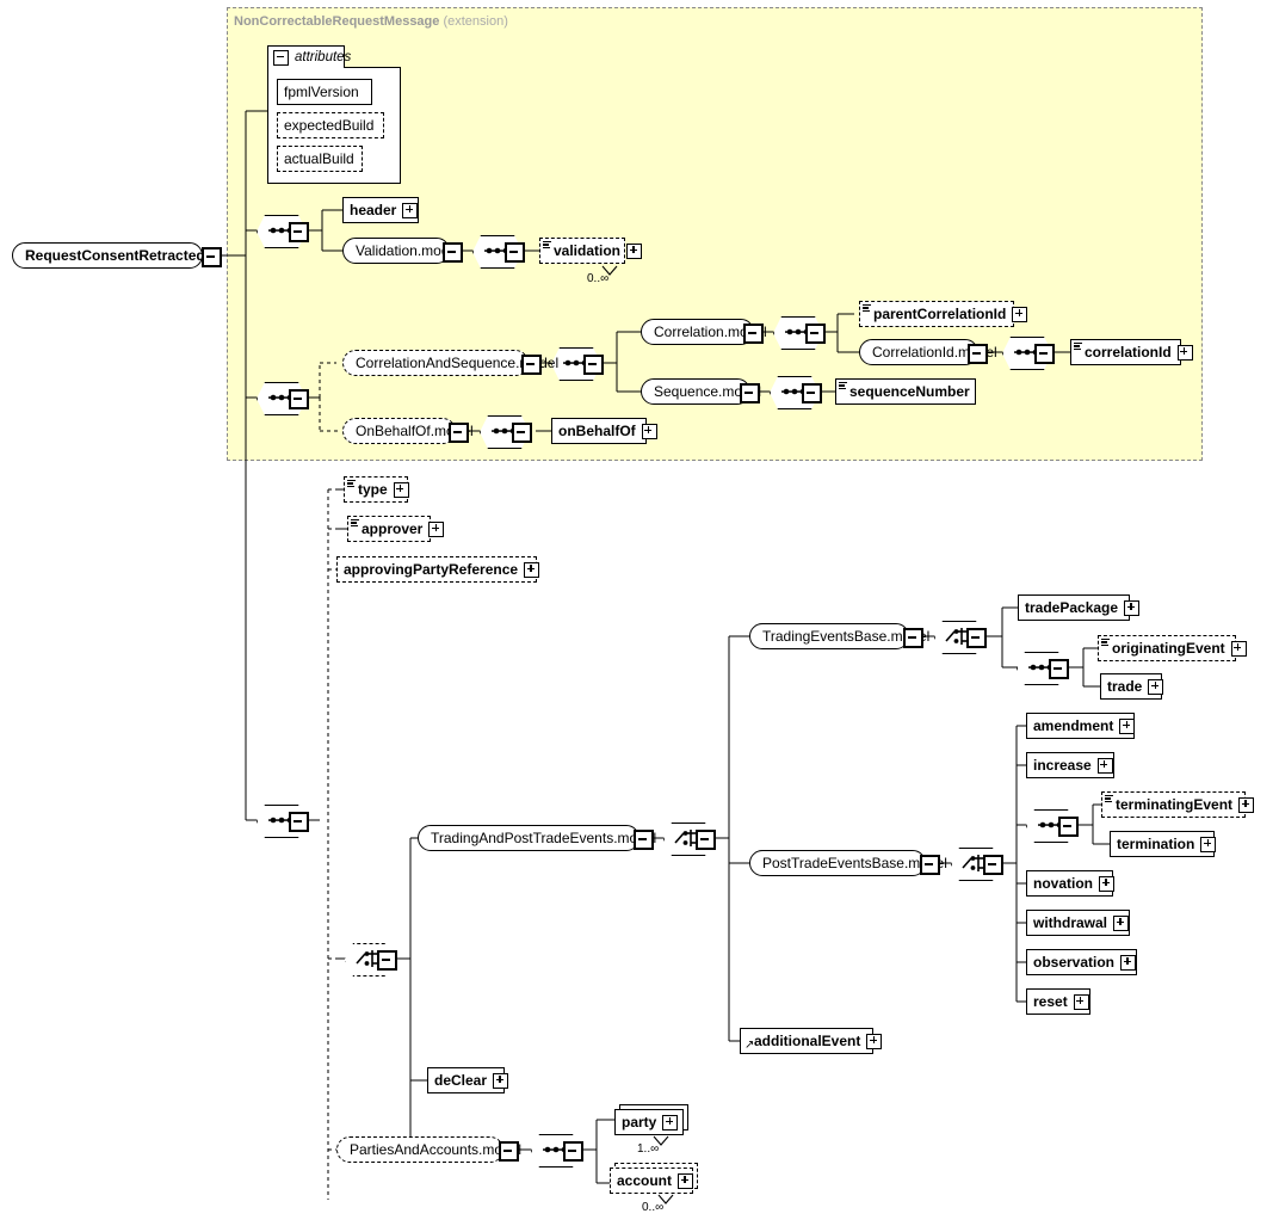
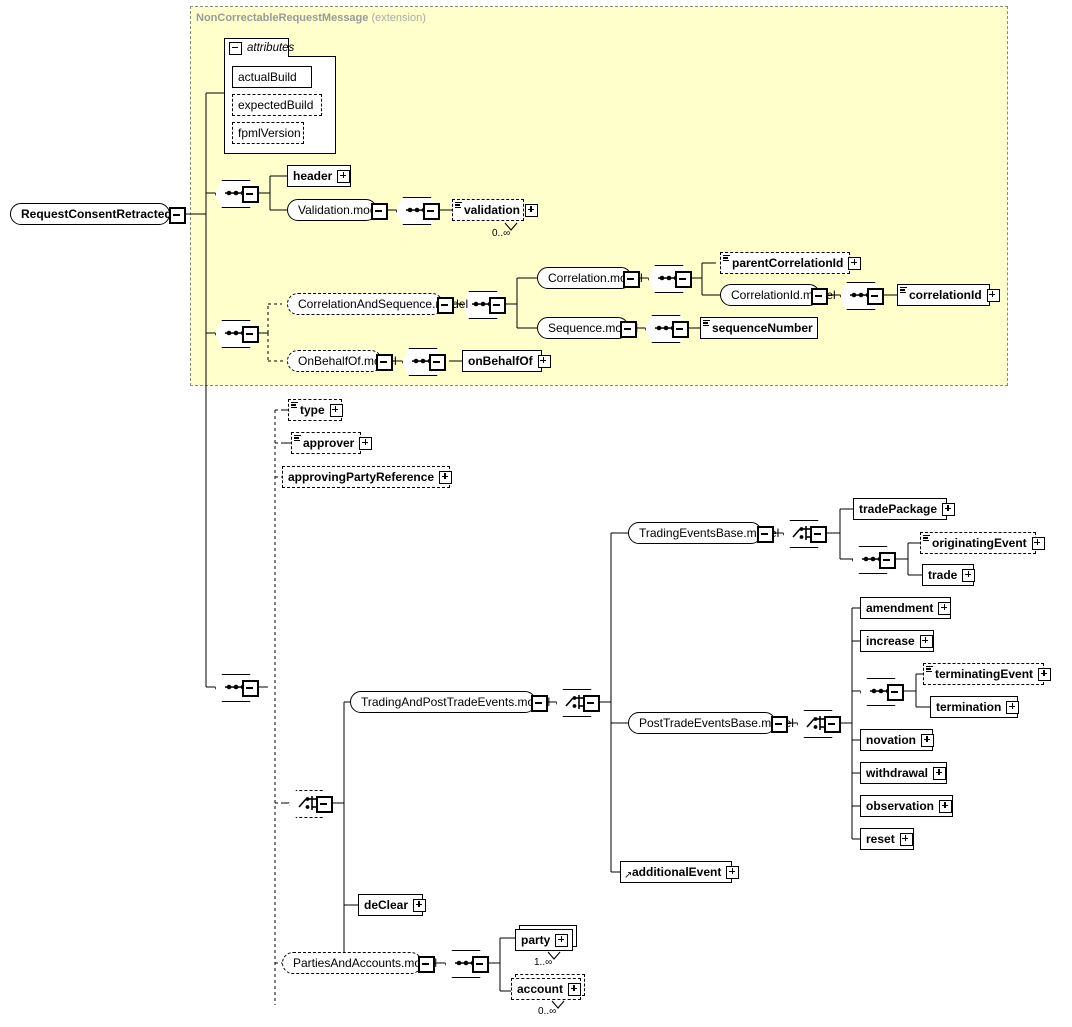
  NonCorrectableRequestMessage (extension)
  attributes
- fpmlVersion
+ actualBuild
  expectedBuild
- actualBuild
+ fpmlVersion
  RequestConsentRetracte
  header
  Validation.mo
  validation
  0..∞
  CorrelationAndSequence.del
  Correlation.ml
  parentCorrelationId
  CorrelationId.mel
  correlationId
  Sequence.mo
  sequenceNumber
  OnBehalfOf.ml
  onBehalfOf
  type
  approver
  approvingPartyReference
  TradingAndPostTradeEvents.ml
  TradingEventsBase.ml
  tradePackage
  originatingEvent
  trade
  PostTradeEventsBase.ml
  amendment
  increase
  terminatingEvent
  termination
  novation
  withdrawal
  observation
  reset
  ↗
  additionalEvent
  deClear
  PartiesAndAccounts.ml
  party
  1..∞
  account
  0..∞
